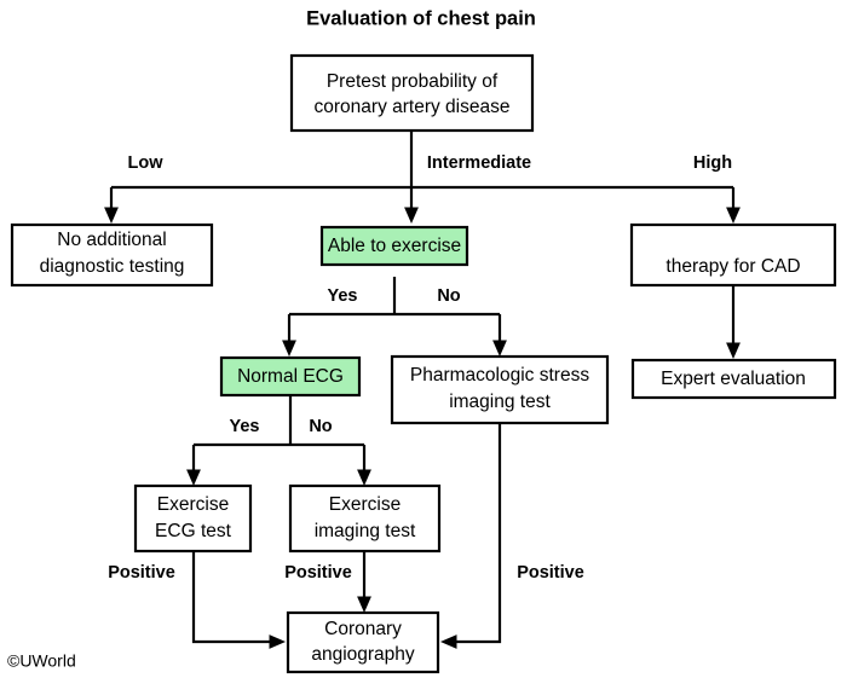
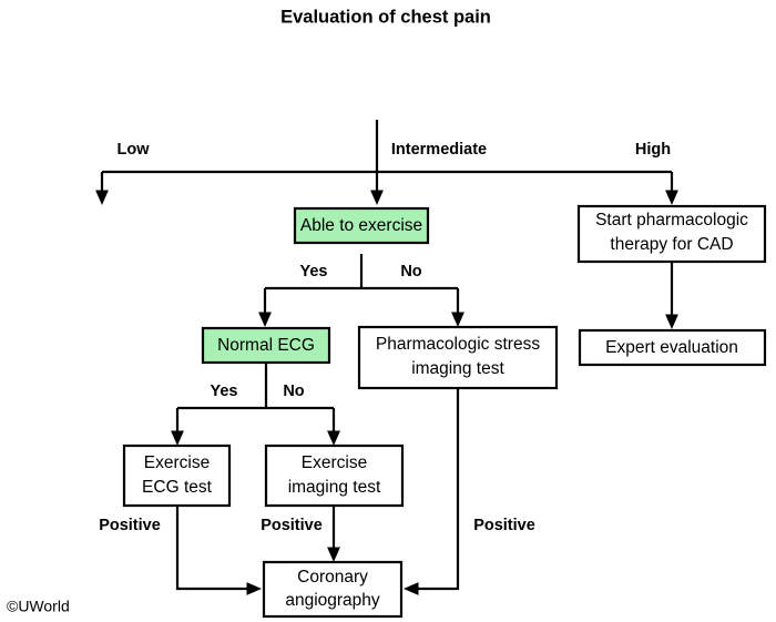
  Evaluation of chest pain
  Low
  Intermediate
  High
  Yes
  No
  Yes
  No
  Positive
  Positive
  Positive
- Pretest probability of
- coronary artery disease
- No additional
- diagnostic testing
  Able to exercise
+ Start pharmacologic
  therapy for CAD
  Normal ECG
  Pharmacologic stress
  imaging test
  Expert evaluation
  Exercise
  ECG test
  Exercise
  imaging test
  Coronary
  angiography
  ©UWorld
